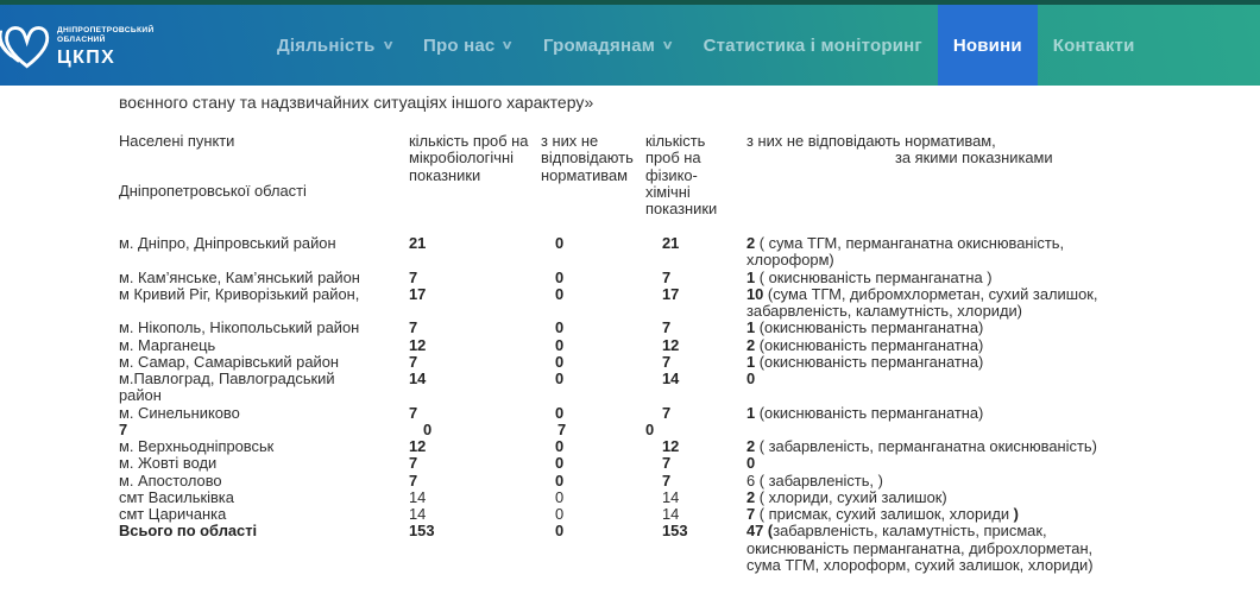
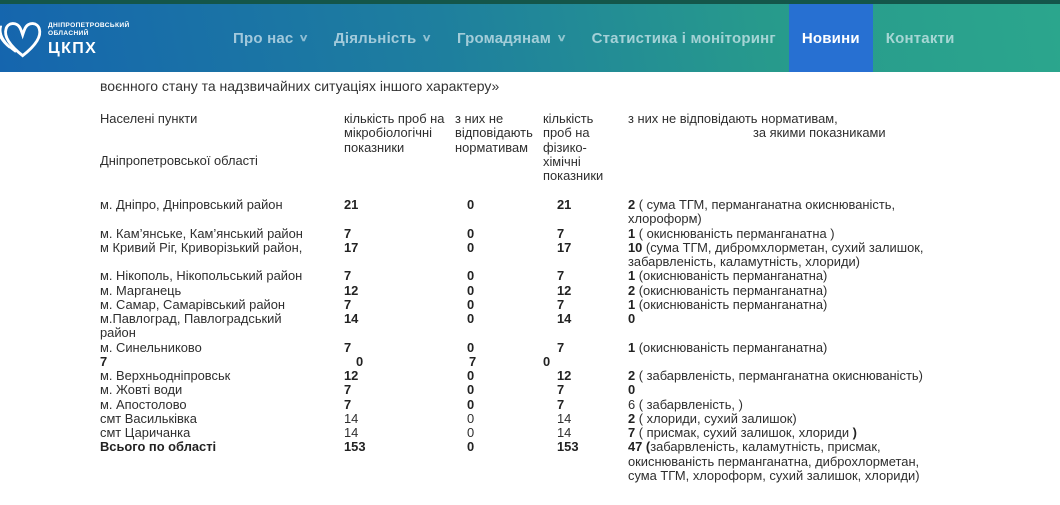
  ЦКПХ
- Діяльність
+ Про нас
  ∨
- Про нас
+ Діяльність
  ∨
  Громадянам
  ∨
  Статистика і моніторинг
  Новини
  Контакти
  воєнного стану та надзвичайних ситуаціях іншого характеру»
  Населені пункти
  Дніпропетровської області
  кількість проб на
  мікробіологічні
  показники
  з них не
  відповідають
  нормативам
  кількість
  проб на
  фізико-
  хімічні
  показники
  з них не відповідають нормативам,
  за якими показниками
  м. Дніпро, Дніпровський район
  21
  0
  21
  2 ( сума ТГМ, перманганатна окиснюваність,
  хлороформ)
  м. Кам’янське, Кам’янський район
  7
  0
  7
  1 ( окиснюваність перманганатна )
  м Кривий Ріг, Криворізький район,
  17
  0
  17
  10 (сума ТГМ, дибромхлорметан, сухий залишок,
  забарвленість, каламутність, хлориди)
  м. Нікополь, Нікопольський район
  7
  0
  7
  1 (окиснюваність перманганатна)
  м. Марганець
  12
  0
  12
  2 (окиснюваність перманганатна)
  м. Самар, Самарівський район
  7
  0
  7
  1 (окиснюваність перманганатна)
  м.Павлоград, Павлоградський
  район
  14
  0
  14
  0
  м. Синельниково
  7
  0
  7
  1 (окиснюваність перманганатна)
  7
  0
  7
  0
  м. Верхньодніпровськ
  12
  0
  12
  2 ( забарвленість, перманганатна окиснюваність)
  м. Жовті води
  7
  0
  7
  0
  м. Апостолово
  7
  0
  7
  6 ( забарвленість, )
  смт Васильківка
  14
  0
  14
  2 ( хлориди, сухий залишок)
  смт Царичанка
  14
  0
  14
  7 ( присмак, сухий залишок, хлориди )
  Всього по області
  153
  0
  153
  47 (забарвленість, каламутність, присмак,
  окиснюваність перманганатна, диброхлорметан,
  сума ТГМ, хлороформ, сухий залишок, хлориди)
